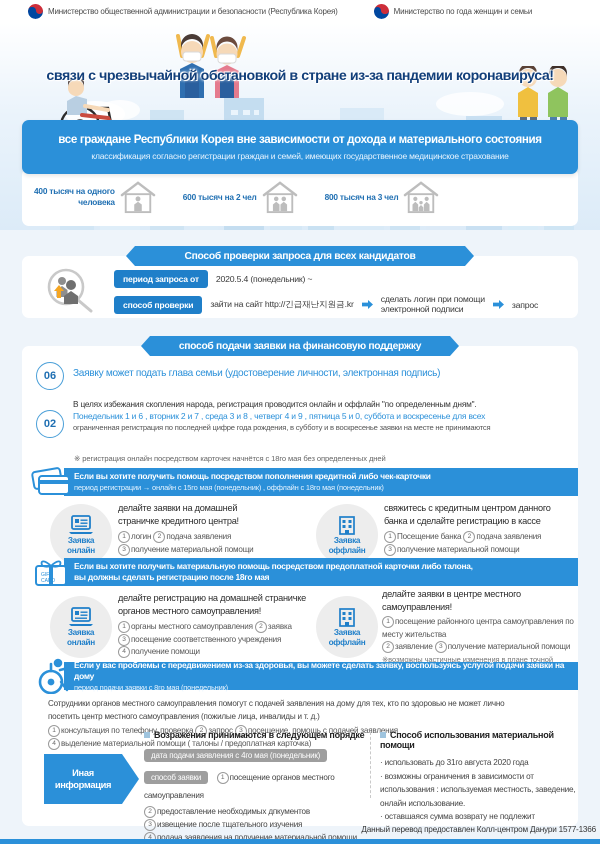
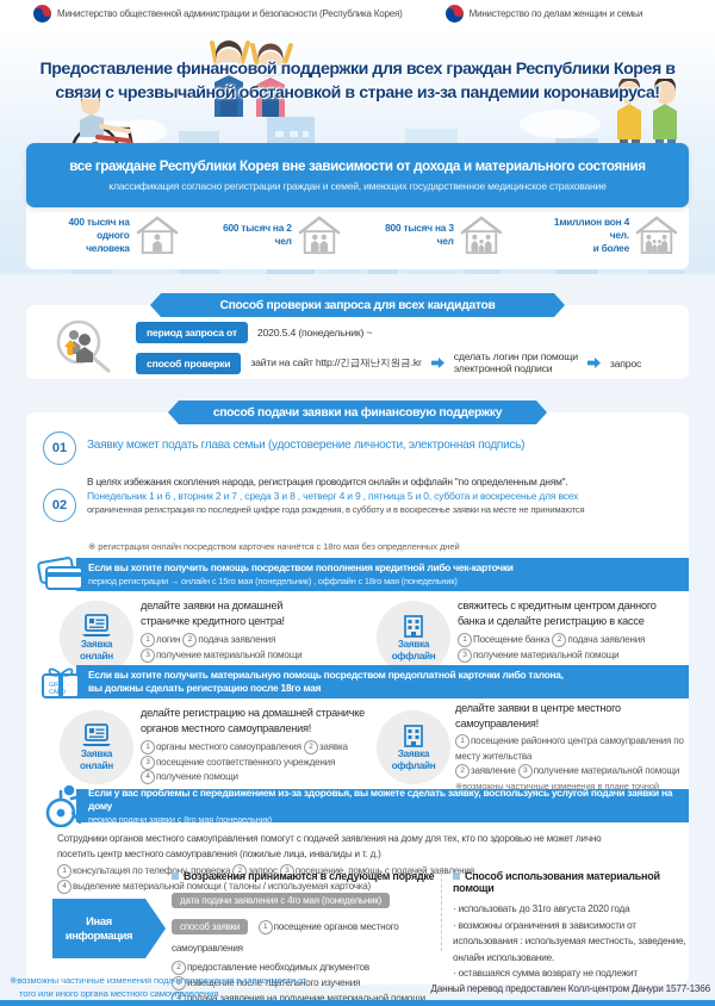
  Министерство общественной администрации и безопасности (Республика Корея)
- Министерство по года женщин и семьи
+ Министерство по делам женщин и семьи
+ Предоставление финансовой поддержки для всех граждан Республики Корея в
  связи с чрезвычайной обстановкой в стране из-за пандемии коронавируса!
  все граждане Республики Корея вне зависимости от дохода и материального состояния
  классификация согласно регистрации граждан и семей, имеющих государственное медицинское страхование
  400 тысяч на одного
  человека
  600 тысяч на 2 чел
  800 тысяч на 3 чел
+ 1миллион вон 4 чел.
+ и более
  Способ проверки запроса для всех кандидатов
  период запроса от
  2020.5.4 (понедельник) ~
  способ проверки
  зайти на сайт http://긴급재난지원금.kr
  сделать логин при помощи
  электронной подписи
  запрос
  способ подачи заявки на финансовую поддержку
- 06
+ 01
  Заявку может подать глава семьи (удостоверение личности, электронная подпись)
  02
  В целях избежания скопления народа, регистрация проводится онлайн и оффлайн "по определенным дням".
  Понедельник 1 и 6 , вторник 2 и 7 , среда 3 и 8 , четверг 4 и 9 , пятница 5 и 0, суббота и воскресенье для всех
  ограниченная регистрация по последней цифре года рождения, в субботу и в воскресенье заявки на месте не принимаются
  ※ регистрация онлайн посредством карточек начнётся с 18го мая без определенных дней
  Если вы хотите получить помощь посредством пополнения кредитной либо чек-карточки
  период регистрации → онлайн с 15го мая (понедельник) , оффлайн с 18го мая (понедельник)
  Заявка
  онлайн
  делайте заявки на домашней
  страничке кредитного центра!
  логин подача заявления
  получение материальной помощи
  Заявка
  оффлайн
  свяжитесь с кредитным центром данного
  банка и сделайте регистрацию в кассе
  Посещение банка подача заявления
  получение материальной помощи
  Если вы хотите получить материальную помощь посредством предоплатной карточки либо талона,
  вы должны сделать регистрацию после 18го мая
  Заявка
  онлайн
  делайте регистрацию на домашней страничке
  органов местного самоуправления!
  органы местного самоуправления заявка
  посещение соответственного учреждения
  получение помощи
  Заявка
  оффлайн
  делайте заявки в центре местного самоуправления!
  посещение районного центра самоуправления по месту жительства
  заявление получение материальной помощи
  ※возможны частичные изменения в плане точной
  Если у вас проблемы с передвижением из-за здоровья, вы можете сделать заявку, воспользуясь услугой подачи заявки на дому
  период подачи заявки с 8го мая (понедельник)
  Сотрудники органов местного самоуправления помогут с подачей заявления на дому для тех, кто по здоровью не может лично
  посетить центр местного самоуправления (пожилые лица, инвалиды и т. д.)
  консультация по телефону, проверка запрос посещение, помощь с подачей заявления
- выделение материальной помощи ( талоны / предоплатная карточка)
+ выделение материальной помощи ( талоны / используемая карточка)
  Иная
  информация
  Возражения принимаются в следующем порядке
  дата подачи заявления с 4го мая (понедельник)
  способ заявки посещение органов местного самоуправления
  предоставление необходимых дпкументов
  извещение после тщательного изучения
  подача заявления на получение материальной помощи
  Способ использования материальной помощи
  · использовать до 31го августа 2020 года
  · возможны ограничения в зависимости от использования : используемая местность, заведение, онлайн использование.
  · оставшаяся сумма возврату не подлежит
+ ※возможны частичные изменения подачи возражения в зависимости от
+ того или иного органа местного самоуправления
  Данный перевод предоставлен Колл-центром Данури 1577-1366
